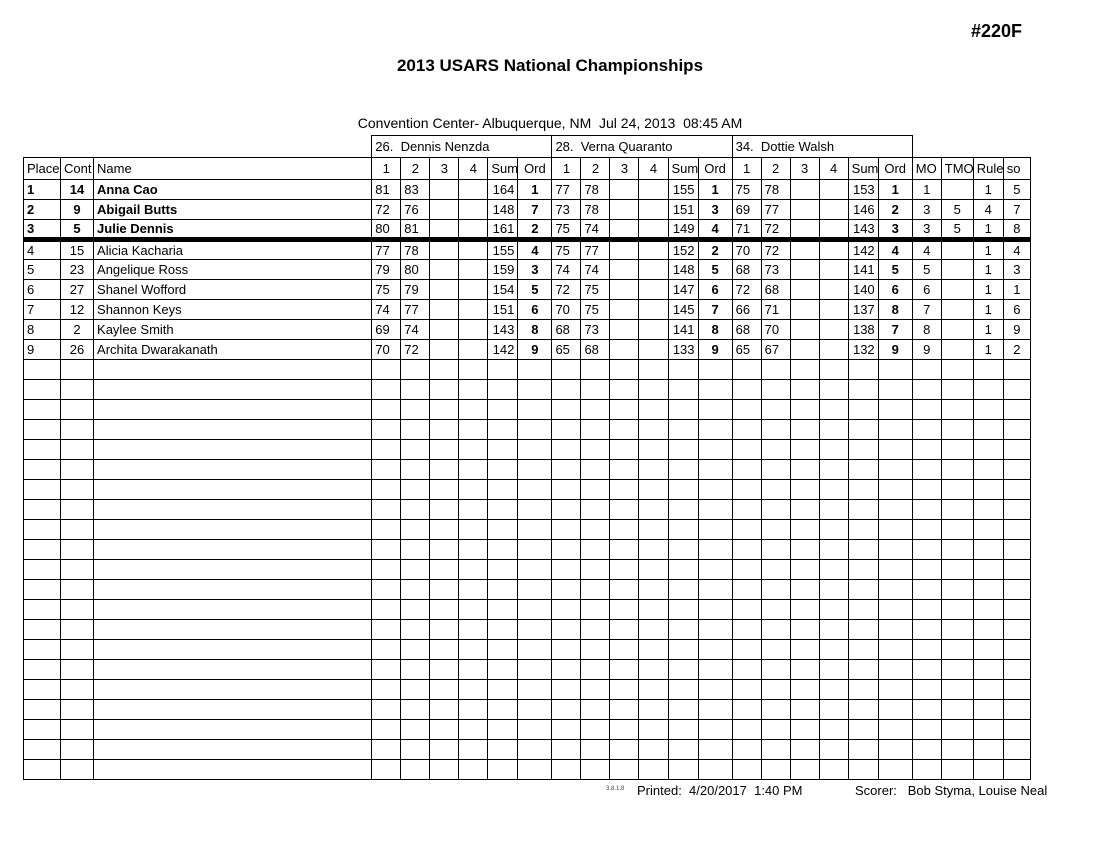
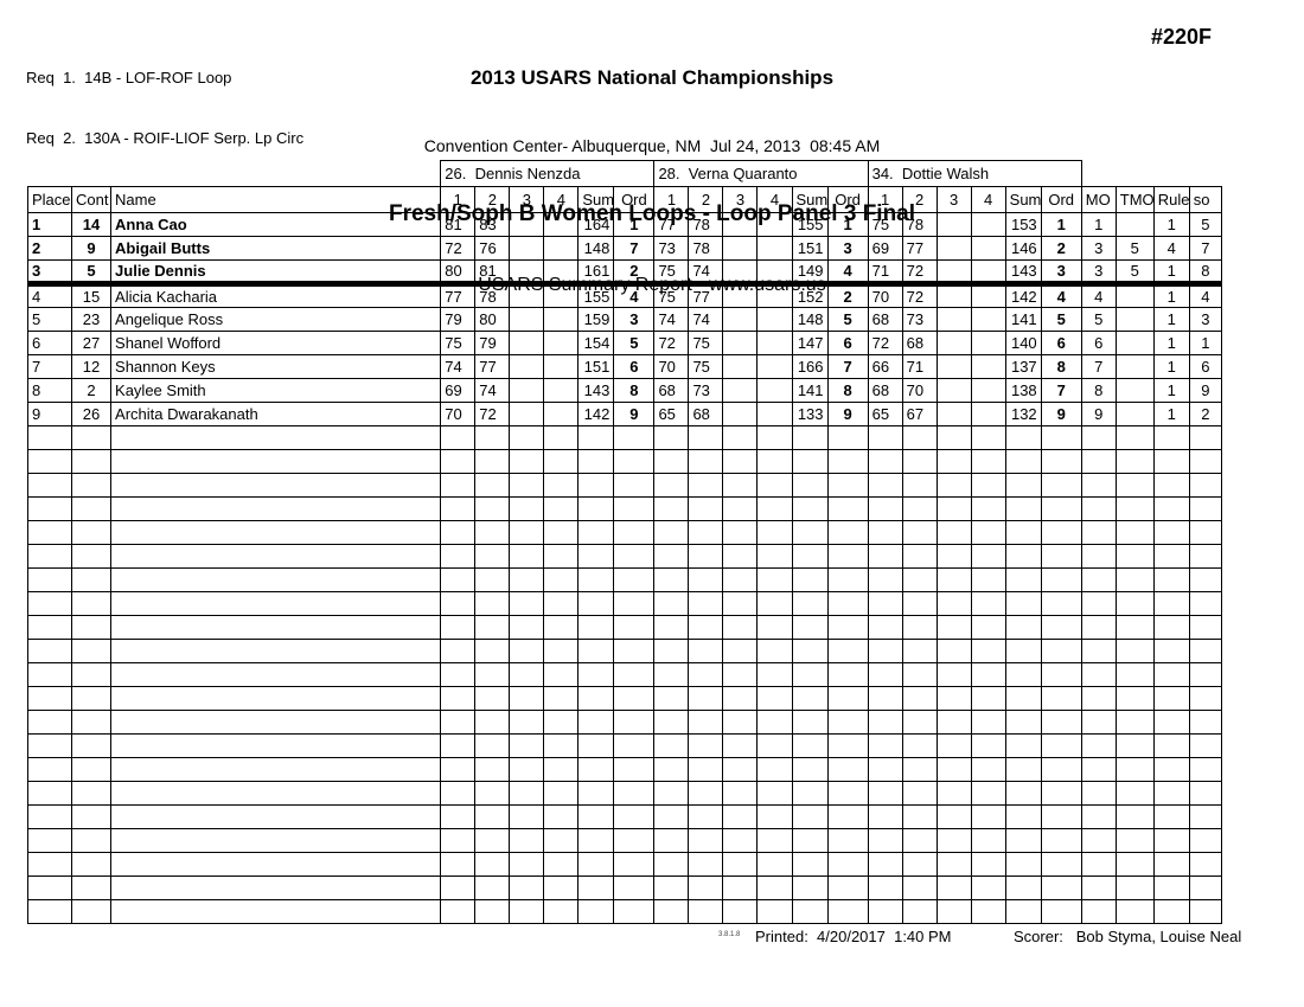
+ Req 1. 14B - LOF-ROF Loop
+ Req 2. 130A - ROIF-LIOF Serp. Lp Circ
  #220F
  2013 USARS National Championships
  Convention Center- Albuquerque, NM Jul 24, 2013 08:45 AM
+ Fresh/Soph B Women Loops - Loop Panel 3 Final
+ USARS Summary Report - www.usars.us
  	26. Dennis Nenzda	28. Verna Quaranto	34. Dottie Walsh
  Place	Cont	Name	1	2	3	4	Sum	Ord	1	2	3	4	Sum	Ord	1	2	3	4	Sum	Ord	MO	TMO	Rule	so
  1	14	Anna Cao	81	83			164	1	77	78			155	1	75	78			153	1	1		1	5
  2	9	Abigail Butts	72	76			148	7	73	78			151	3	69	77			146	2	3	5	4	7
  3	5	Julie Dennis	80	81			161	2	75	74			149	4	71	72			143	3	3	5	1	8
  4	15	Alicia Kacharia	77	78			155	4	75	77			152	2	70	72			142	4	4		1	4
  5	23	Angelique Ross	79	80			159	3	74	74			148	5	68	73			141	5	5		1	3
  6	27	Shanel Wofford	75	79			154	5	72	75			147	6	72	68			140	6	6		1	1
- 7	12	Shannon Keys	74	77			151	6	70	75			145	7	66	71			137	8	7		1	6
+ 7	12	Shannon Keys	74	77			151	6	70	75			166	7	66	71			137	8	7		1	6
  8	2	Kaylee Smith	69	74			143	8	68	73			141	8	68	70			138	7	8		1	9
  9	26	Archita Dwarakanath	70	72			142	9	65	68			133	9	65	67			132	9	9		1	2
  Printed: 4/20/2017 1:40 PM
  Scorer: Bob Styma, Louise Neal
